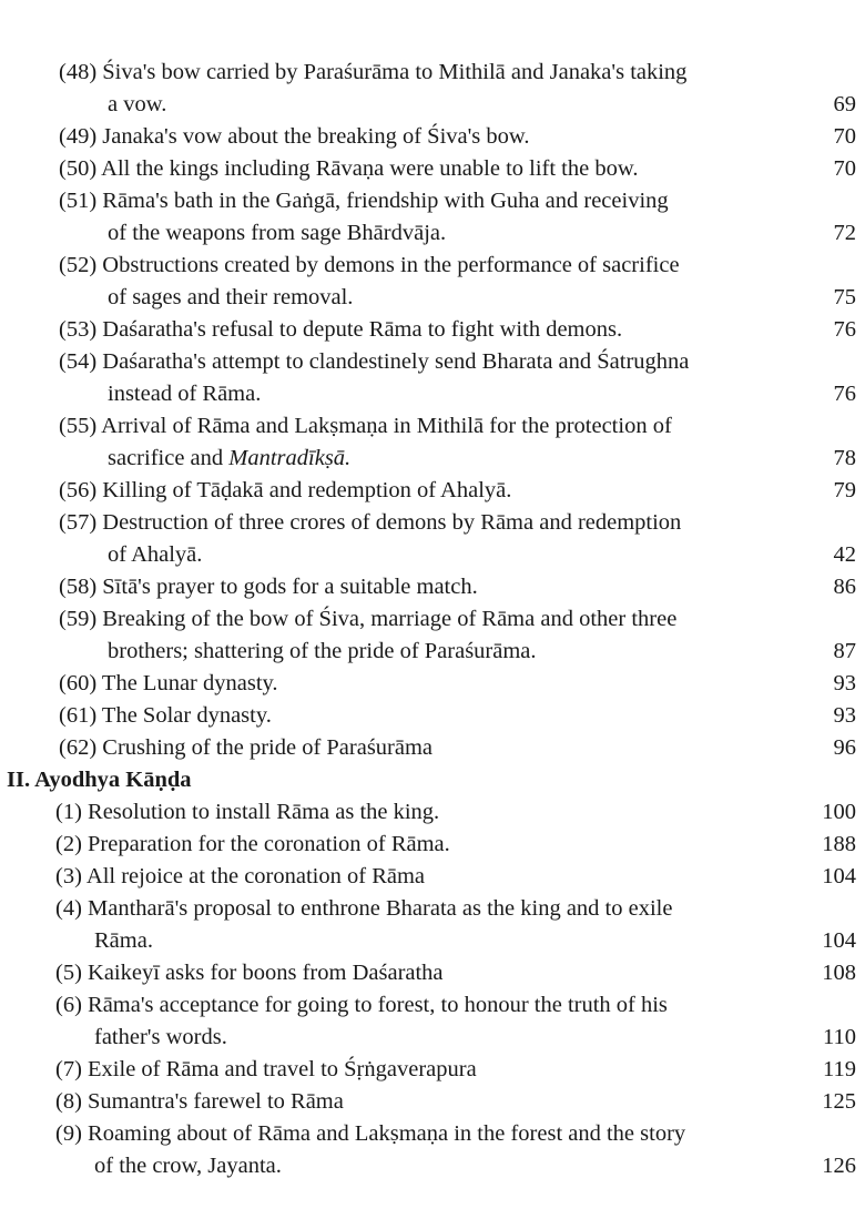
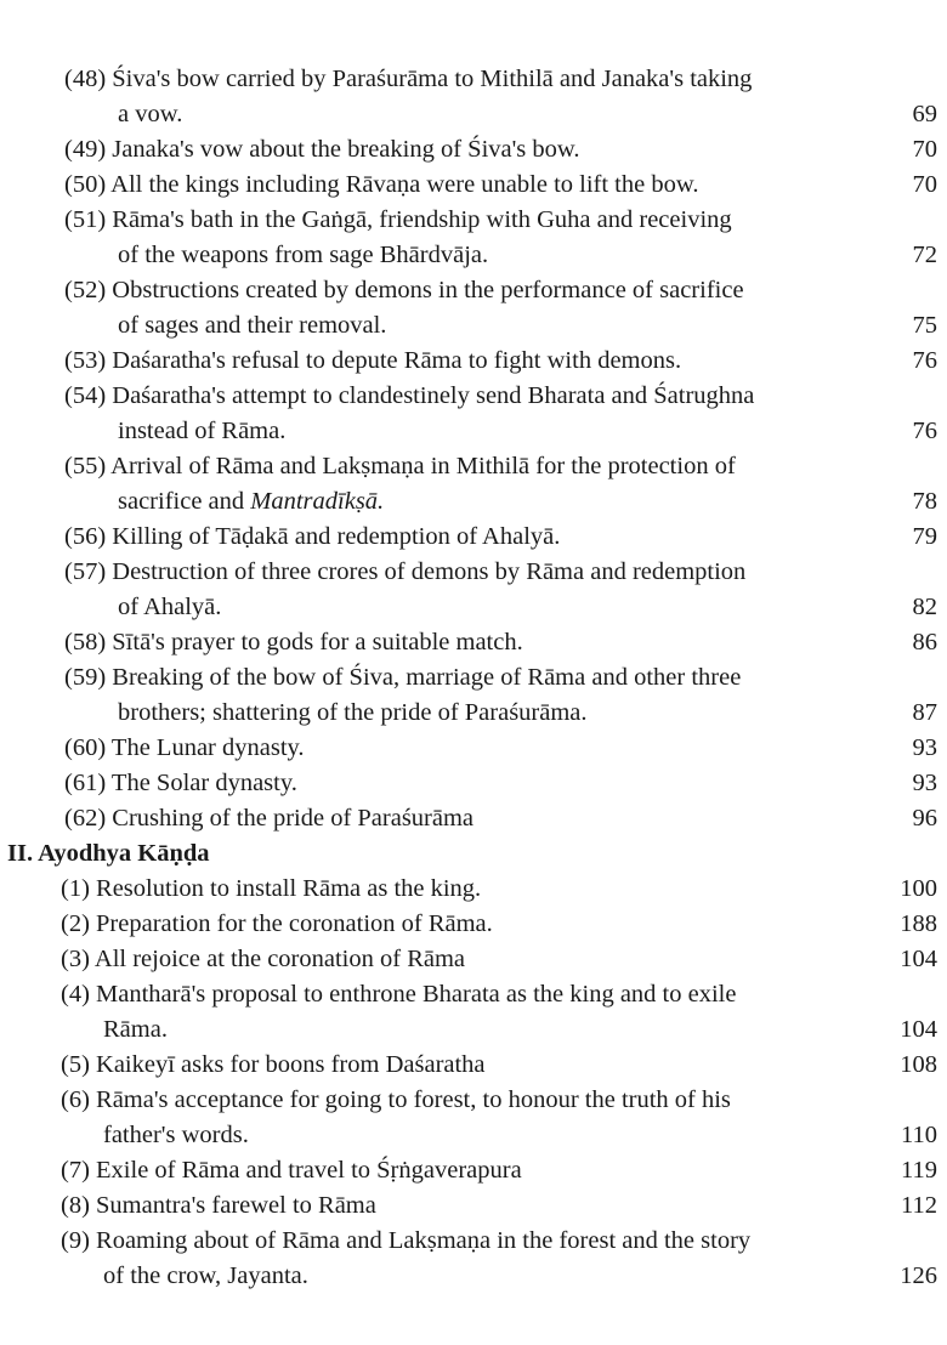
  (48) Śiva's bow carried by Paraśurāma to Mithilā and Janaka's taking
  a vow.
  69
  (49) Janaka's vow about the breaking of Śiva's bow.
  70
  (50) All the kings including Rāvaṇa were unable to lift the bow.
  70
  (51) Rāma's bath in the Gaṅgā, friendship with Guha and receiving
  of the weapons from sage Bhārdvāja.
  72
  (52) Obstructions created by demons in the performance of sacrifice
  of sages and their removal.
  75
  (53) Daśaratha's refusal to depute Rāma to fight with demons.
  76
  (54) Daśaratha's attempt to clandestinely send Bharata and Śatrughna
  instead of Rāma.
  76
  (55) Arrival of Rāma and Lakṣmaṇa in Mithilā for the protection of
  sacrifice and Mantradīkṣā.
  78
  (56) Killing of Tāḍakā and redemption of Ahalyā.
  79
  (57) Destruction of three crores of demons by Rāma and redemption
  of Ahalyā.
- 42
+ 82
  (58) Sītā's prayer to gods for a suitable match.
  86
  (59) Breaking of the bow of Śiva, marriage of Rāma and other three
  brothers; shattering of the pride of Paraśurāma.
  87
  (60) The Lunar dynasty.
  93
  (61) The Solar dynasty.
  93
  (62) Crushing of the pride of Paraśurāma
  96
  II. Ayodhya Kāṇḍa
  (1) Resolution to install Rāma as the king.
  100
  (2) Preparation for the coronation of Rāma.
  188
  (3) All rejoice at the coronation of Rāma
  104
  (4) Mantharā's proposal to enthrone Bharata as the king and to exile
  Rāma.
  104
  (5) Kaikeyī asks for boons from Daśaratha
  108
  (6) Rāma's acceptance for going to forest, to honour the truth of his
  father's words.
  110
  (7) Exile of Rāma and travel to Śṛṅgaverapura
  119
  (8) Sumantra's farewel to Rāma
- 125
+ 112
  (9) Roaming about of Rāma and Lakṣmaṇa in the forest and the story
  of the crow, Jayanta.
  126
